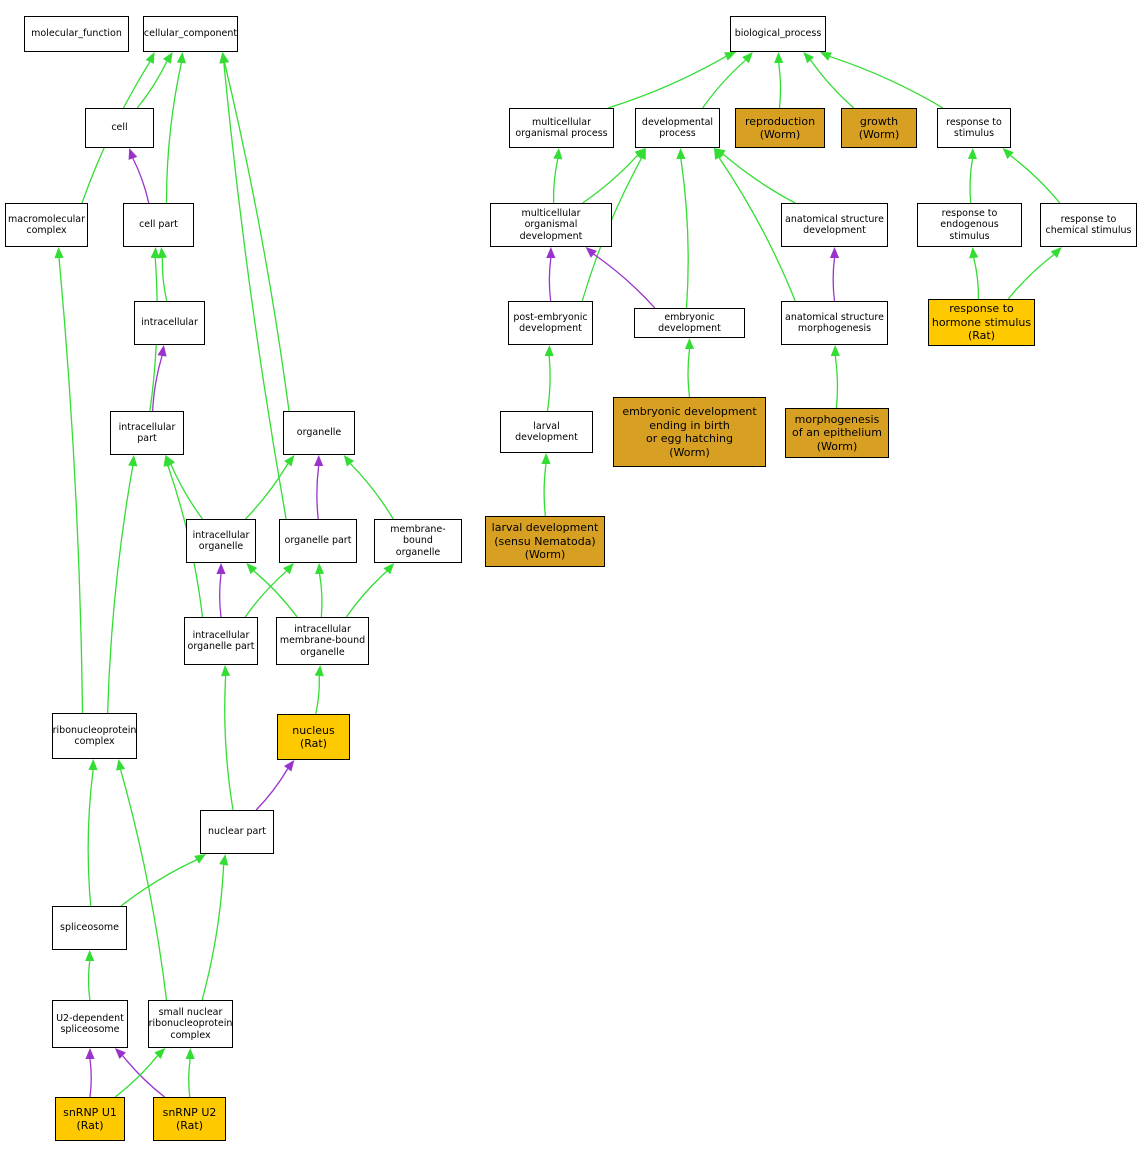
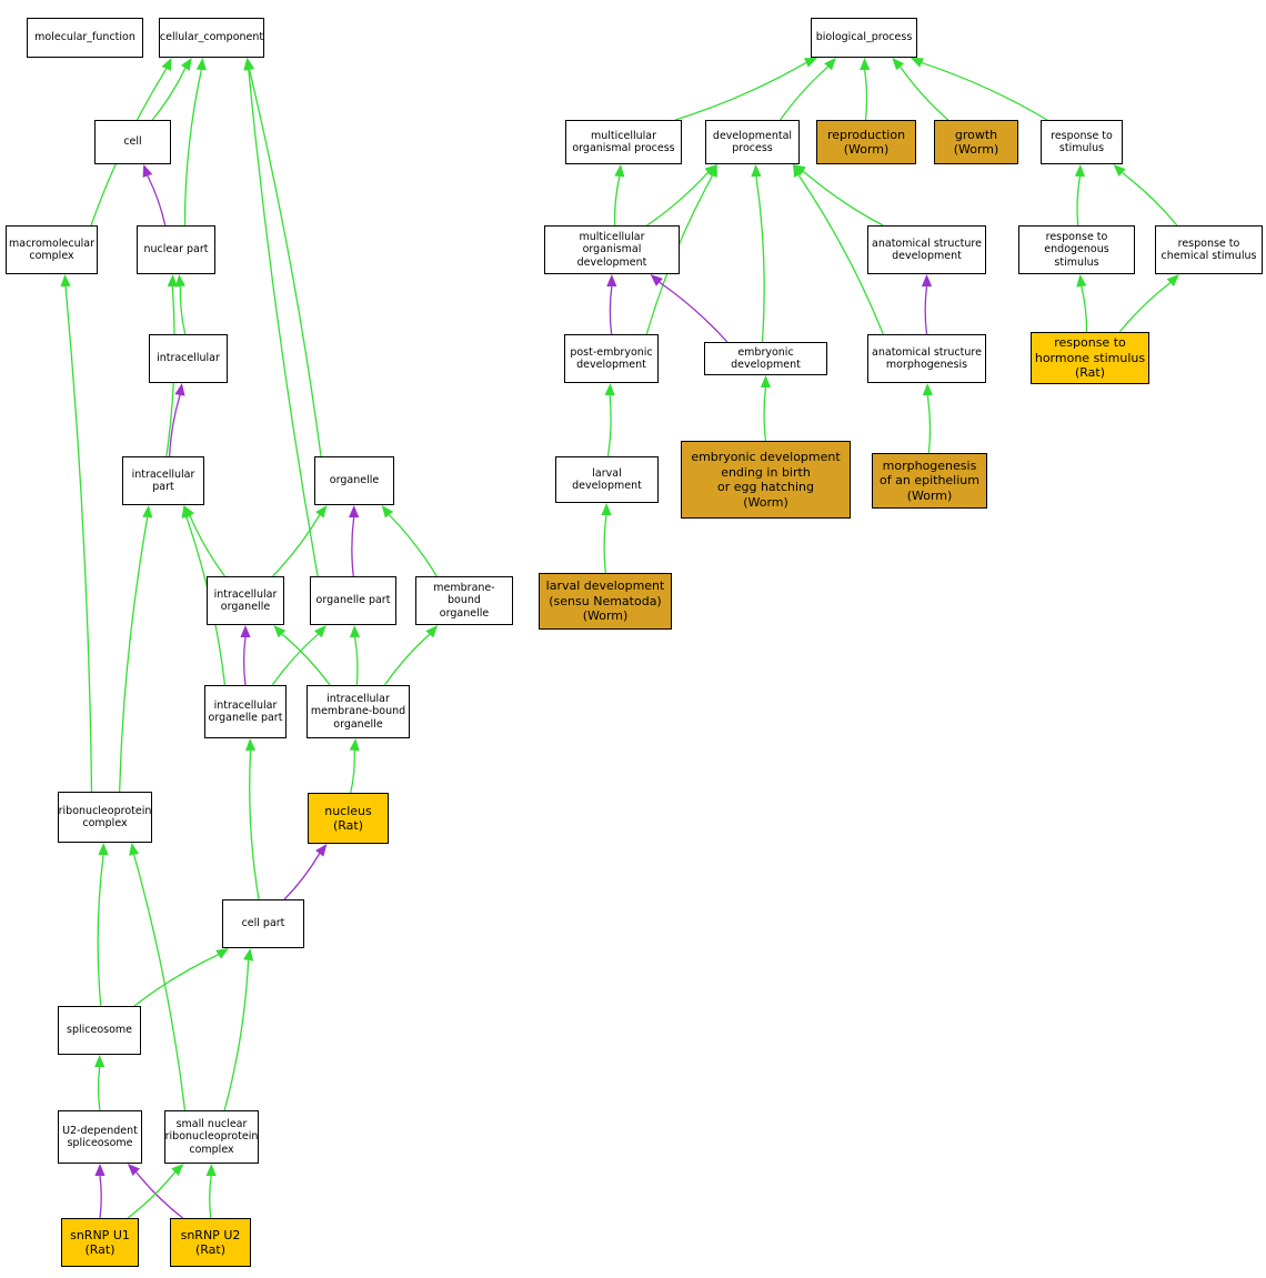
  molecular_function
  cellular_component
  biological_process
  cell
  multicellular
  organismal process
  developmental
  process
  reproduction
  (Worm)
  growth
  (Worm)
  response to
  stimulus
  macromolecular
  complex
- cell part
+ nuclear part
  multicellular
  organismal development
  anatomical structure
  development
  response to
  endogenous stimulus
  response to
  chemical stimulus
  intracellular
  post-embryonic
  development
  embryonic development
  anatomical structure
  morphogenesis
  response to
  hormone stimulus
  (Rat)
  intracellular
  part
  organelle
  larval development
  embryonic development
  ending in birth
  or egg hatching
  (Worm)
  morphogenesis
  of an epithelium
  (Worm)
  intracellular
  organelle
  organelle part
  membrane-bound
  organelle
  larval development
  (sensu Nematoda)
  (Worm)
  intracellular
  organelle part
  intracellular
  membrane-bound
  organelle
  ribonucleoprotein
  complex
  nucleus
  (Rat)
- nuclear part
+ cell part
  spliceosome
  U2-dependent
  spliceosome
  small nuclear
  ribonucleoprotein
  complex
  snRNP U1
  (Rat)
  snRNP U2
  (Rat)
